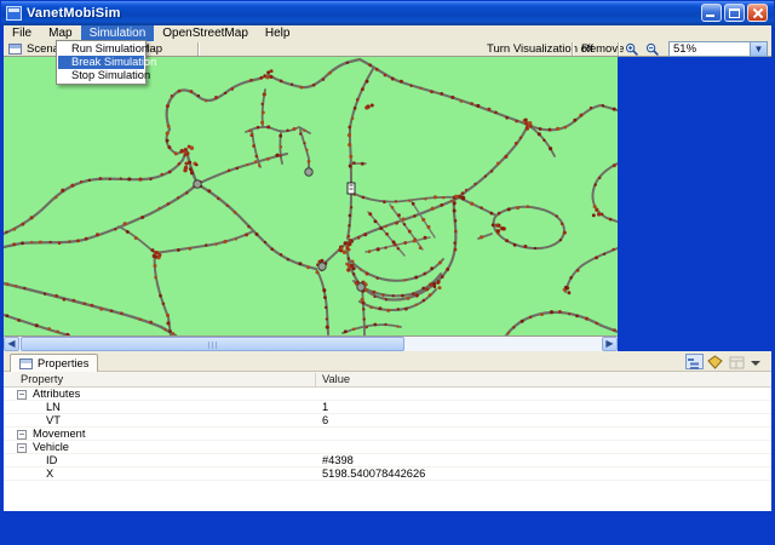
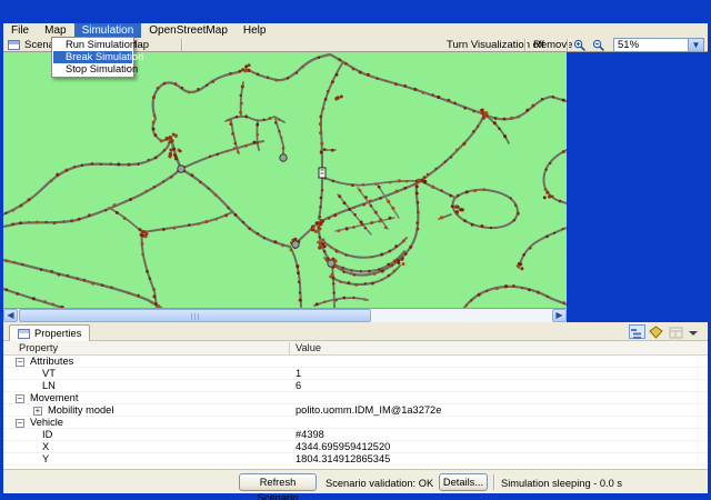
- VanetMobiSim
  File Map Simulation OpenStreetMap Help
  Turn Visualization off
  Remove
  51%
  ▼
  ◀
  ▶
  Properties
  Property
  Value
  −
  Attributes
- LN
+ VT
  1
- VT
+ LN
  6
  −
  Movement
+ +
+ Mobility model
+ polito.uomm.IDM_IM@1a3272e
  −
  Vehicle
  ID
  #4398
  X
- 5198.540078442626
+ 4344.695959412520
+ Y
+ 1804.314912865345
+ Refresh Scenario
+ Scenario validation: OK
+ Details...
+ Simulation sleeping - 0.0 s
  Run Simulation
  Break Simulation
  Stop Simulation
